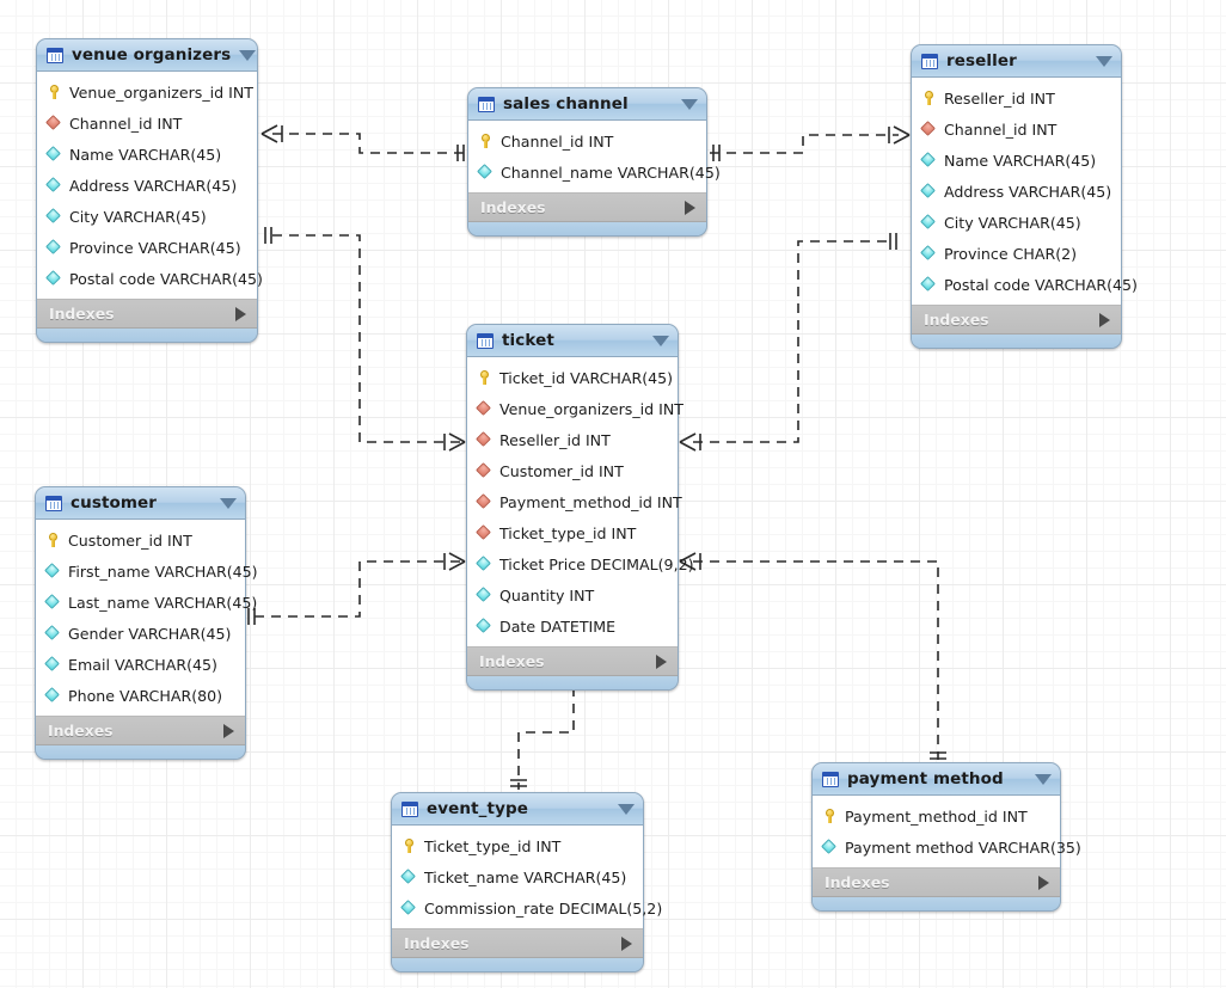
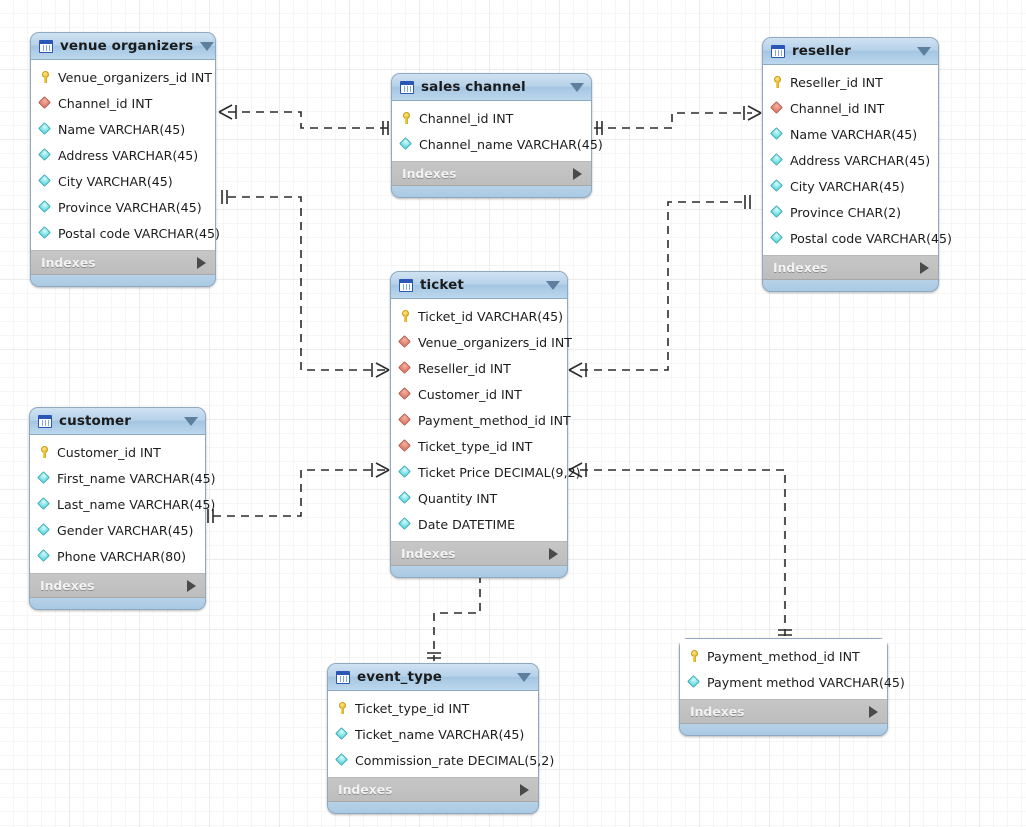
  venue organizers
  Venue_organizers_id INT
  Channel_id INT
  Name VARCHAR(45)
  Address VARCHAR(45)
  City VARCHAR(45)
  Province VARCHAR(45)
  Postal code VARCHAR(45)
  Indexes
  sales channel
  Channel_id INT
  Channel_name VARCHAR(45)
  Indexes
  reseller
  Reseller_id INT
  Channel_id INT
  Name VARCHAR(45)
  Address VARCHAR(45)
  City VARCHAR(45)
  Province CHAR(2)
  Postal code VARCHAR(45)
  Indexes
  ticket
  Ticket_id VARCHAR(45)
  Venue_organizers_id INT
  Reseller_id INT
  Customer_id INT
  Payment_method_id INT
  Ticket_type_id INT
  Ticket Price DECIMAL(9,2)
  Quantity INT
  Date DATETIME
  Indexes
  customer
  Customer_id INT
  First_name VARCHAR(45)
  Last_name VARCHAR(45)
  Gender VARCHAR(45)
- Email VARCHAR(45)
  Phone VARCHAR(80)
  Indexes
  event_type
  Ticket_type_id INT
  Ticket_name VARCHAR(45)
  Commission_rate DECIMAL(5,2)
  Indexes
- payment method
  Payment_method_id INT
- Payment method VARCHAR(35)
+ Payment method VARCHAR(45)
  Indexes
